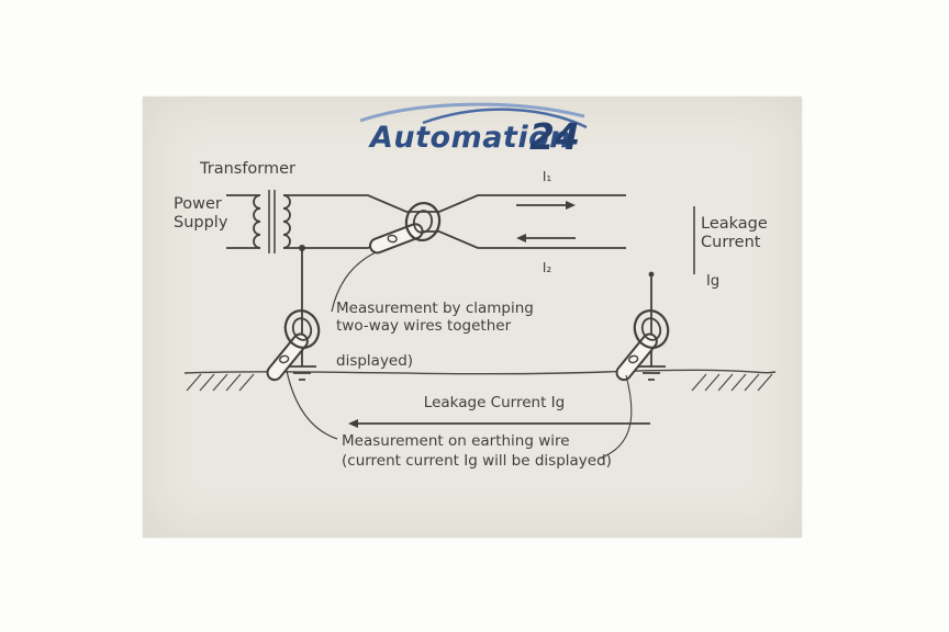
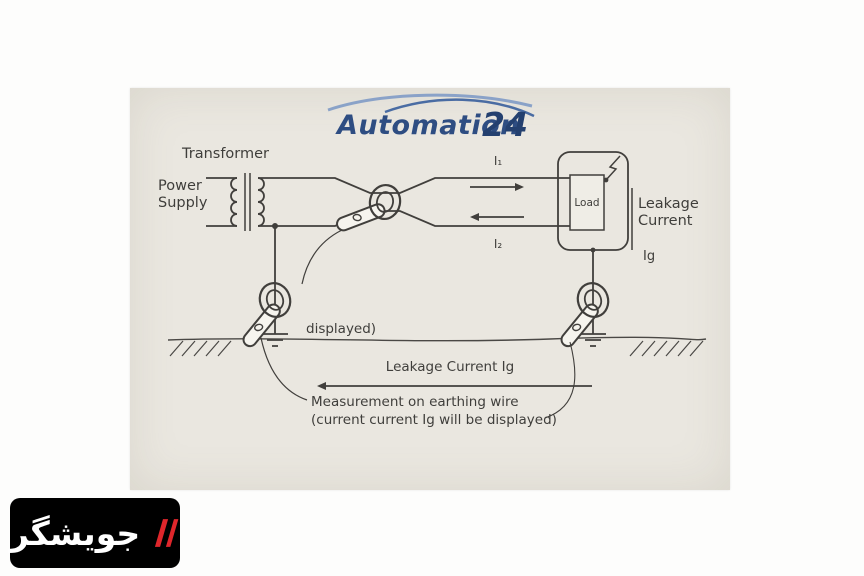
  Automation
  24
  Transformer
  Power
  Supply
  I₁
  I₂
+ Load
  Leakage
  Current
  Ig
- Measurement by clamping
- two-way wires together
  displayed)
  Leakage Current Ig
  Measurement on earthing wire
  (current current Ig will be displayed)
+ جویشگر
